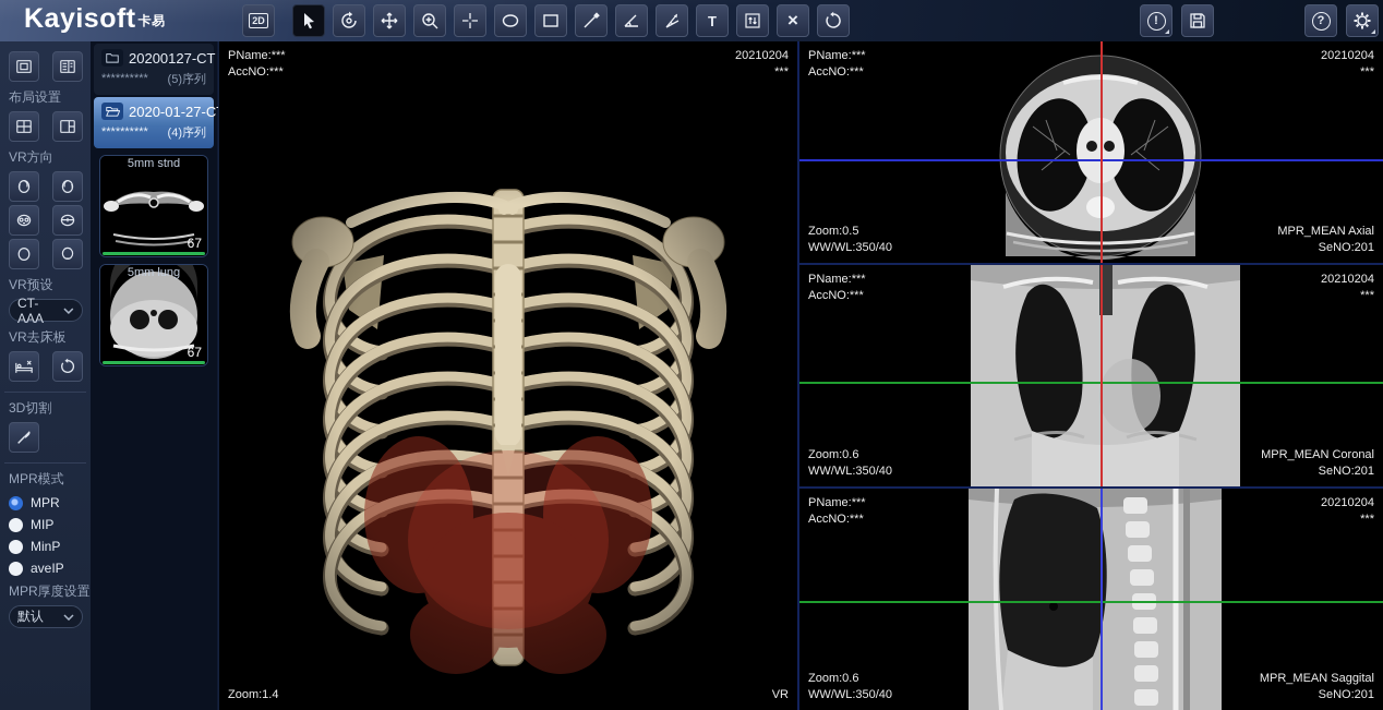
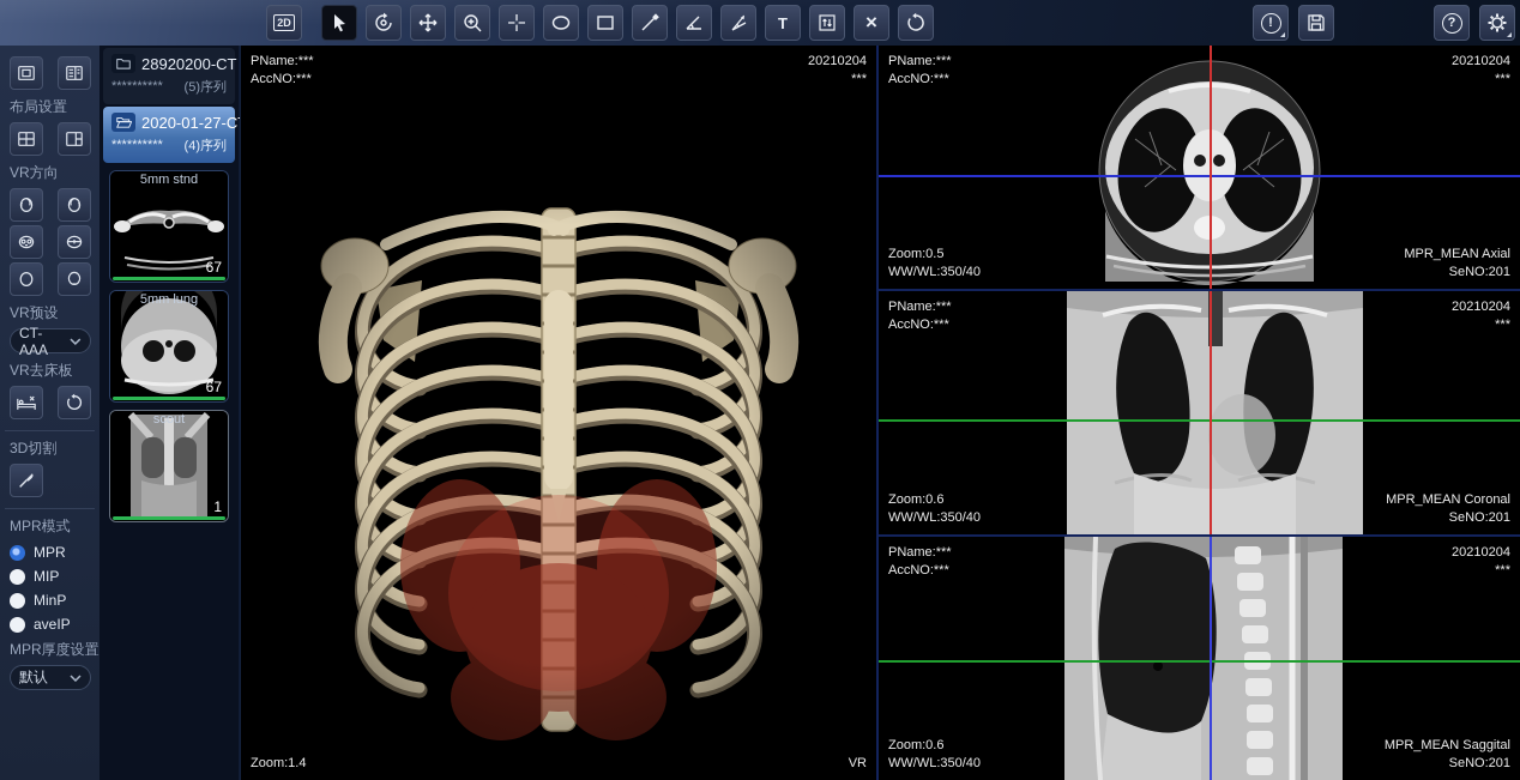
- Kayisoft 卡易
  2D
  T
  ×
  !
  ?
  布局设置
  VR方向
  VR预设
  CT-AAA
  VR去床板
  3D切割
  MPR模式
  MPR
  MIP
  MinP
  aveIP
  MPR厚度设置
  默认
- 20200127-CT
+ 28920200-CT
  **********
  (5)序列
  2020-01-27-C
  **********
  (4)序列
  5mm stnd
  67
  5mm lung
  67
+ scout
+ 1
  PName:***
  AccNO:***
  20210204
  ***
  Zoom:1.4
  VR
  PName:***
  AccNO:***
  20210204
  ***
  Zoom:0.5
  WW/WL:350/40
  MPR_MEAN Axial
  SeNO:201
  PName:***
  AccNO:***
  20210204
  ***
  Zoom:0.6
  WW/WL:350/40
  MPR_MEAN Coronal
  SeNO:201
  PName:***
  AccNO:***
  20210204
  ***
  Zoom:0.6
  WW/WL:350/40
  MPR_MEAN Saggital
  SeNO:201
